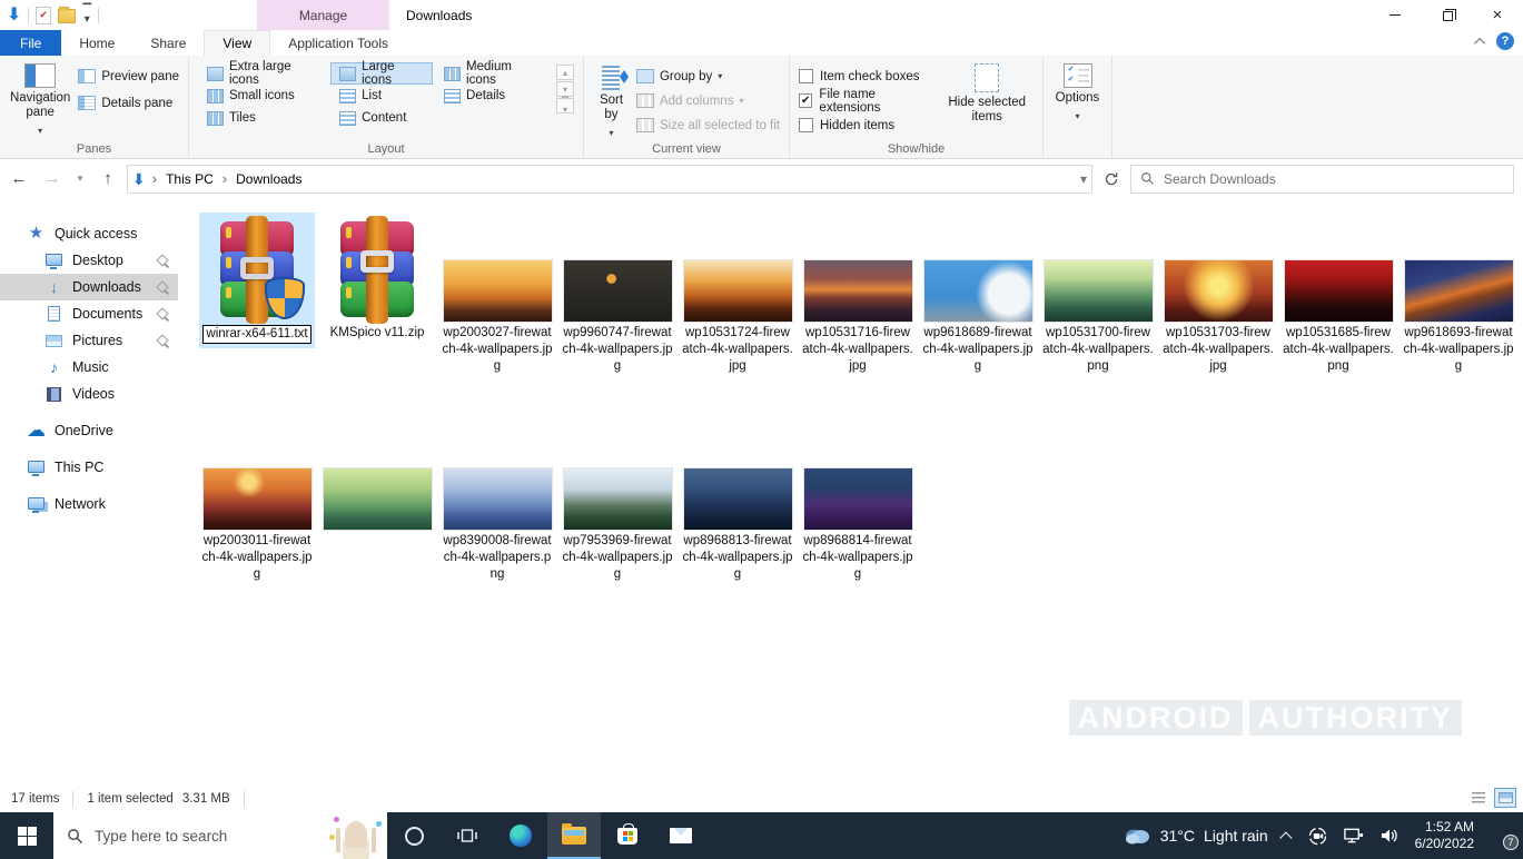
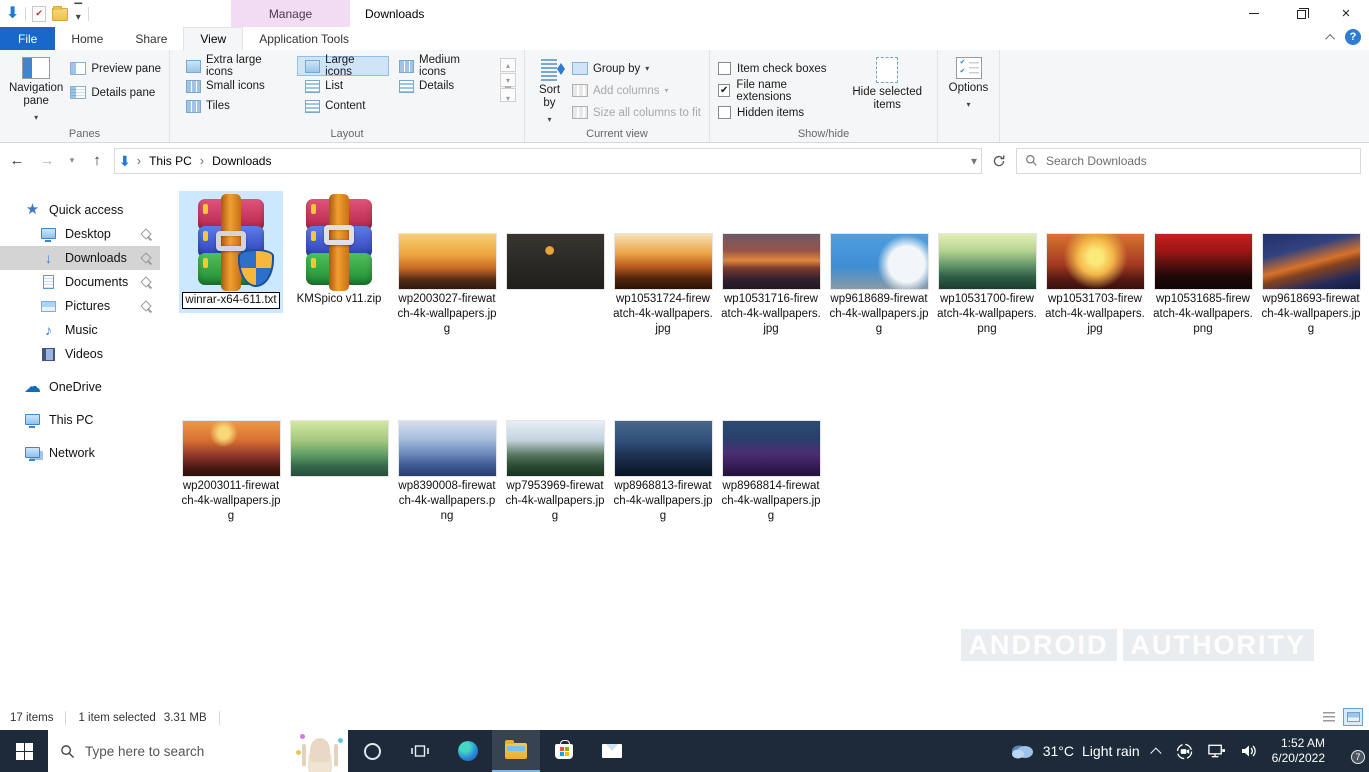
  ⬇
  ▔
  ▾
  Manage
  Downloads
  ×
  File
  Home
  Share
  View
  Application Tools
  ?
  Navigation pane
  ▾
  Preview pane
  Details pane
  Panes
  Extra large icons
  Small icons
  Tiles
  Large icons
  List
  Content
  Medium icons
  Details
  ▴
  ▾
  ▔
  ▾
  Layout
  Sort by
  ▾
  Group by
  ▾
  Add columns
  ▾
- Size all selected to fit
+ Size all columns to fit
  Current view
  Item check boxes
  ✔
  File name extensions
  Hidden items
  Hide selected items
  Show/hide
  Options
  ▾
  ←
  →
  ▾
  ↑
  ⬇
  ›
  This PC
  ›
  Downloads
  ▾
  Search Downloads
  ★
  Quick access
  Desktop
  ↓
  Downloads
  Documents
  Pictures
  ♪
  Music
  Videos
  ☁
  OneDrive
  This PC
  Network
  winrar-x64-611.txt
  KMSpico v11.zip
  wp2003027-firewatch-4k-wallpapers.jpg
- wp9960747-firewatch-4k-wallpapers.jpg
  wp10531724-firewatch-4k-wallpapers.jpg
  wp10531716-firewatch-4k-wallpapers.jpg
  wp9618689-firewatch-4k-wallpapers.jpg
  wp10531700-firewatch-4k-wallpapers.png
  wp10531703-firewatch-4k-wallpapers.jpg
  wp10531685-firewatch-4k-wallpapers.png
  wp9618693-firewatch-4k-wallpapers.jpg
  wp2003011-firewatch-4k-wallpapers.jpg
  wp8390008-firewatch-4k-wallpapers.png
  wp7953969-firewatch-4k-wallpapers.jpg
  wp8968813-firewatch-4k-wallpapers.jpg
  wp8968814-firewatch-4k-wallpapers.jpg
  17 items
  1 item selected
  3.31 MB
  Type here to search
  31°C
  Light rain
  1:52 AM
  6/20/2022
  7
